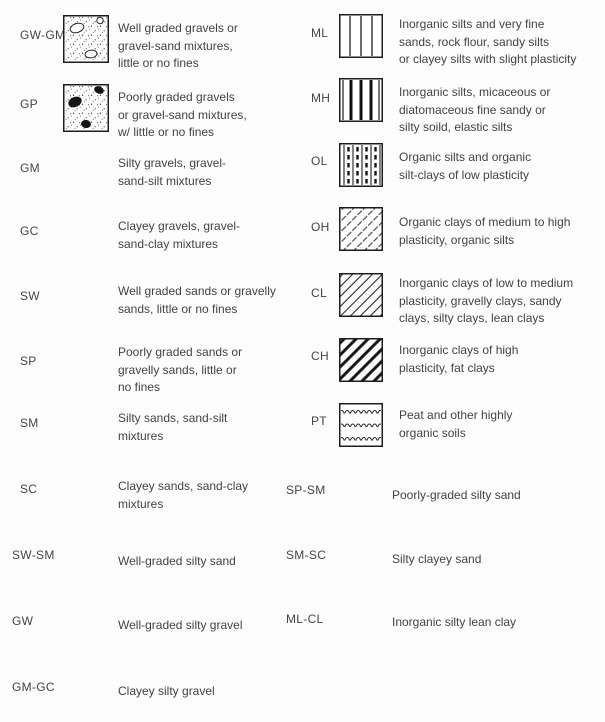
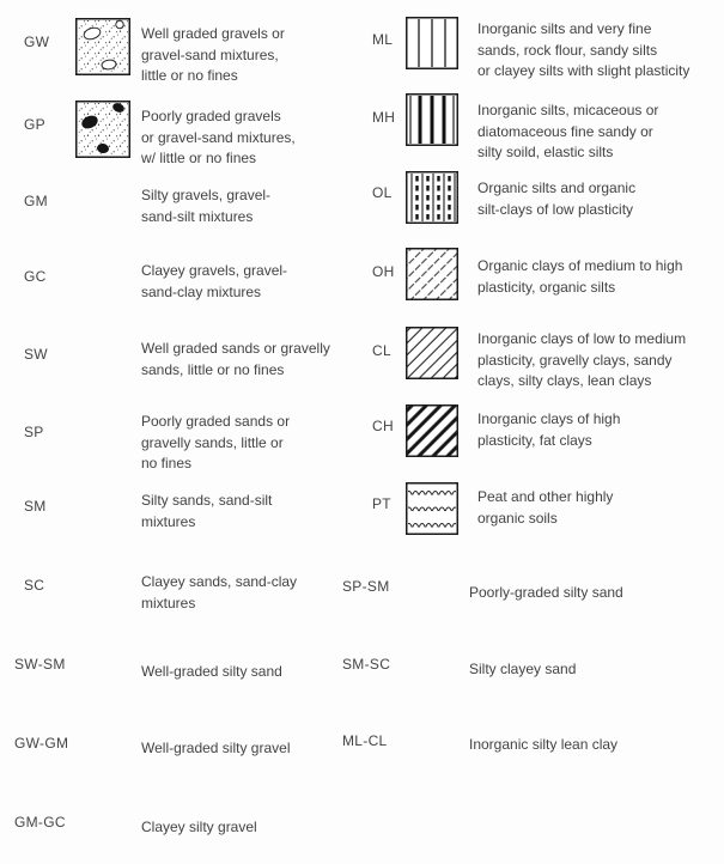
- GW-GM
+ GW
  Well graded gravels or
  gravel-sand mixtures,
  little or no fines
  GP
  Poorly graded gravels
  or gravel-sand mixtures,
  w/ little or no fines
  GM
  Silty gravels, gravel-
  sand-silt mixtures
  GC
  Clayey gravels, gravel-
  sand-clay mixtures
  SW
  Well graded sands or gravelly
  sands, little or no fines
  SP
  Poorly graded sands or
  gravelly sands, little or
  no fines
  SM
  Silty sands, sand-silt
  mixtures
  SC
  Clayey sands, sand-clay
  mixtures
  SW-SM
  Well-graded silty sand
- GW
+ GW-GM
  Well-graded silty gravel
  GM-GC
  Clayey silty gravel
  ML
  Inorganic silts and very fine
  sands, rock flour, sandy silts
  or clayey silts with slight plasticity
  MH
  Inorganic silts, micaceous or
  diatomaceous fine sandy or
  silty soild, elastic silts
  OL
  Organic silts and organic
  silt-clays of low plasticity
  OH
  Organic clays of medium to high
  plasticity, organic silts
  CL
  Inorganic clays of low to medium
  plasticity, gravelly clays, sandy
  clays, silty clays, lean clays
  CH
  Inorganic clays of high
  plasticity, fat clays
  PT
  Peat and other highly
  organic soils
  SP-SM
  Poorly-graded silty sand
  SM-SC
  Silty clayey sand
  ML-CL
  Inorganic silty lean clay
